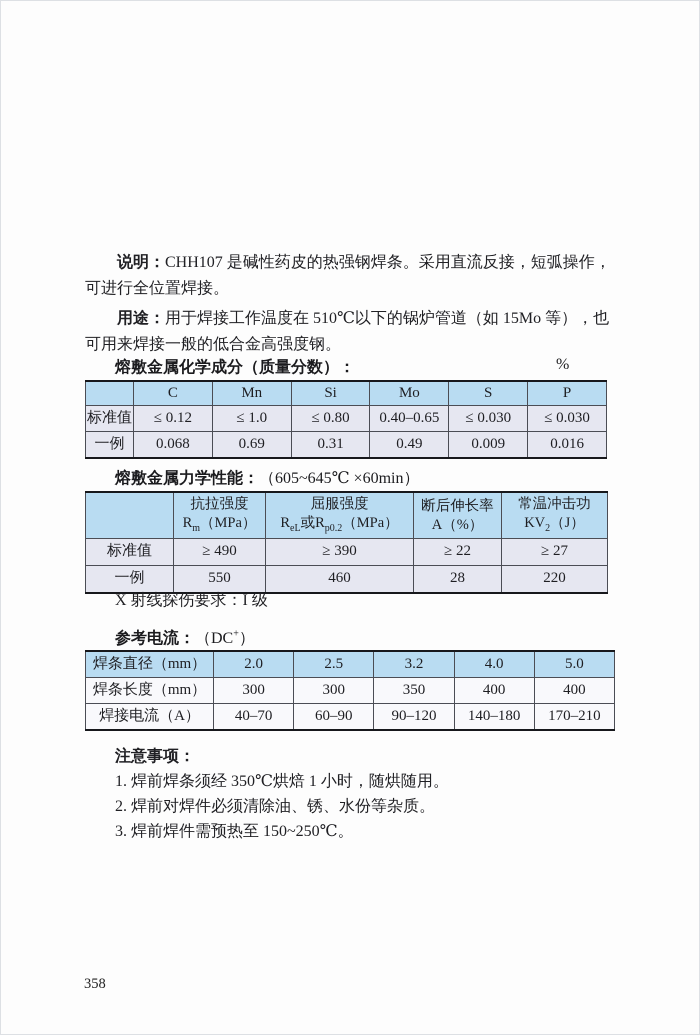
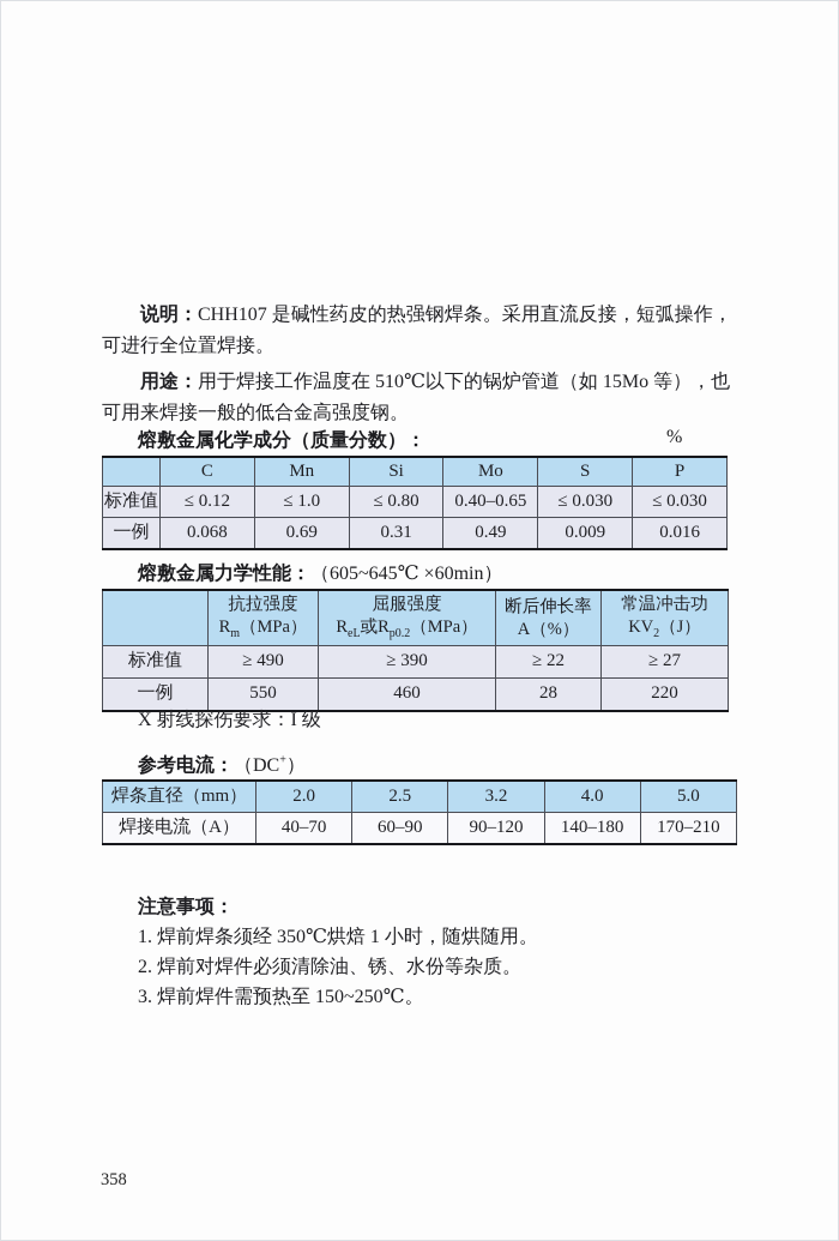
  说明：CHH107 是碱性药皮的热强钢焊条。采用直流反接，短弧操作，可进行全位置焊接。
  用途：用于焊接工作温度在 510℃以下的锅炉管道（如 15Mo 等），也可用来焊接一般的低合金高强度钢。
  熔敷金属化学成分（质量分数）：
  %
  	C	Mn	Si	Mo	S	P
  标准值	≤ 0.12	≤ 1.0	≤ 0.80	0.40–0.65	≤ 0.030	≤ 0.030
  一例	0.068	0.69	0.31	0.49	0.009	0.016
  熔敷金属力学性能：（605~645℃ ×60min）
  	抗拉强度 Rm（MPa）	屈服强度 ReL或Rp0.2（MPa）	断后伸长率 A（%）	常温冲击功 KV2（J）
  标准值	≥ 490	≥ 390	≥ 22	≥ 27
  一例	550	460	28	220
  X 射线探伤要求：I 级
  参考电流：（DC+）
  焊条直径（mm）	2.0	2.5	3.2	4.0	5.0
- 焊条长度（mm）	300	300	350	400	400
  焊接电流（A）	40–70	60–90	90–120	140–180	170–210
  注意事项：
  1. 焊前焊条须经 350℃烘焙 1 小时，随烘随用。
  2. 焊前对焊件必须清除油、锈、水份等杂质。
  3. 焊前焊件需预热至 150~250℃。
  358
